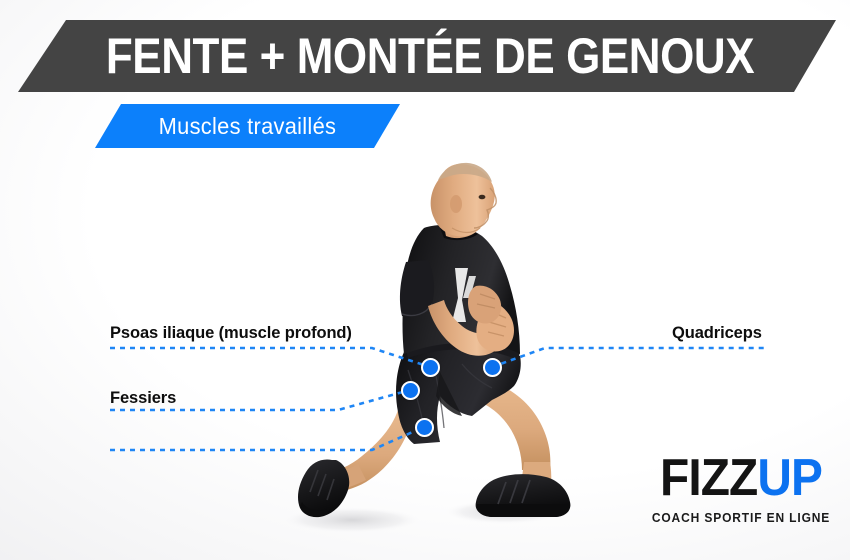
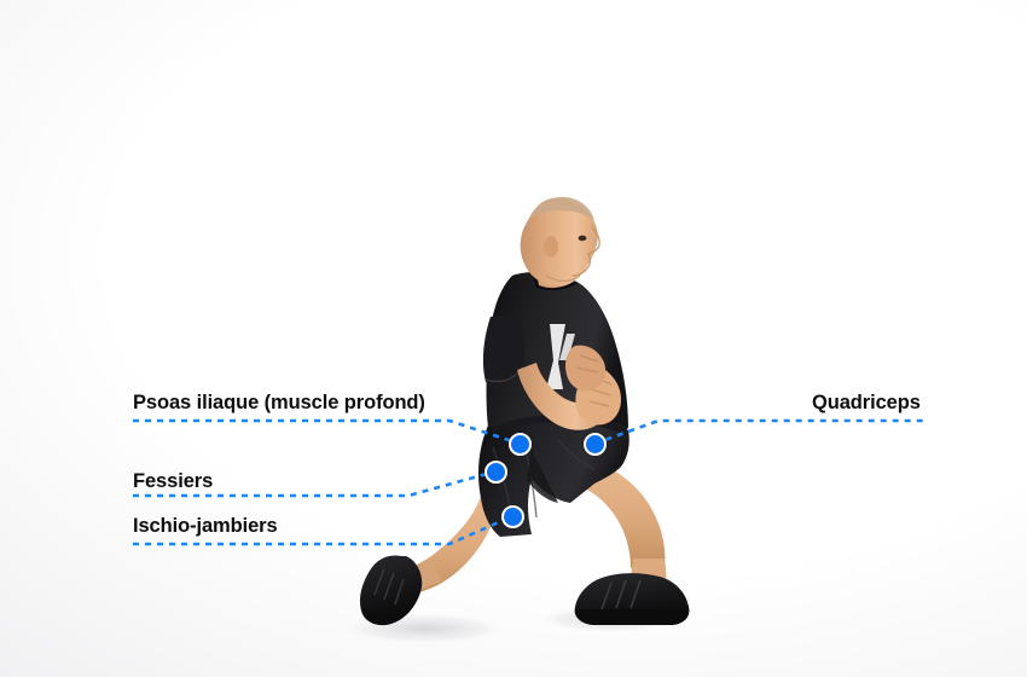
- FENTE + MONTÉE DE GENOUX
- Muscles travaillés
  Psoas iliaque (muscle profond)
  Fessiers
+ Ischio-jambiers
  Quadriceps
- FIZZUP
- COACH SPORTIF EN LIGNE
